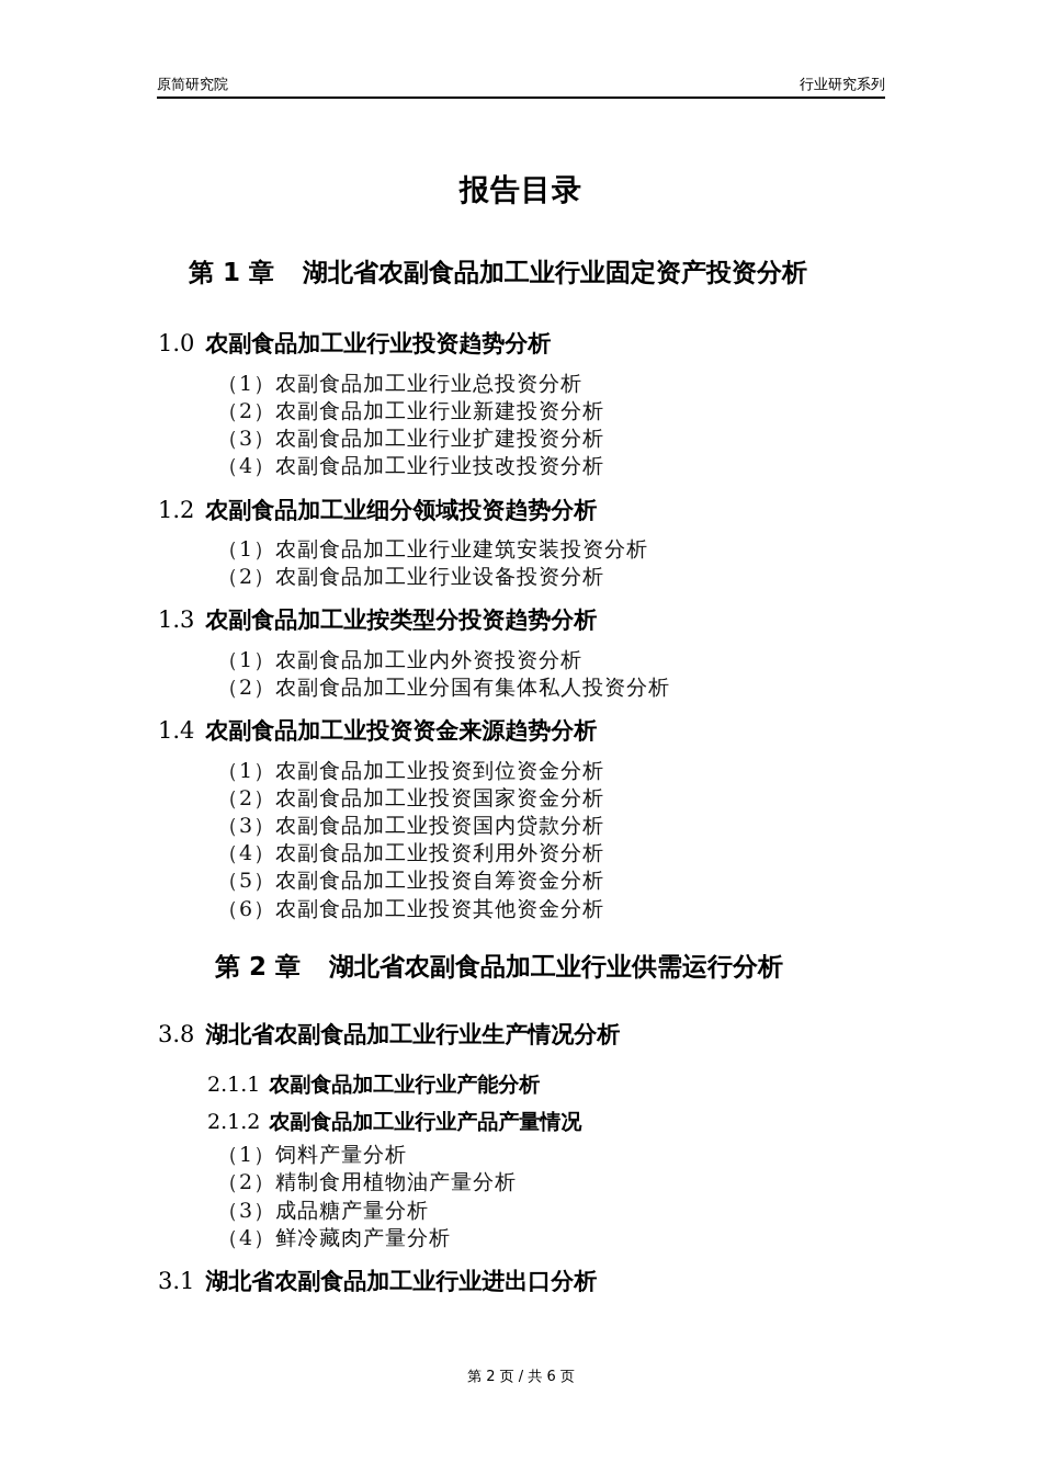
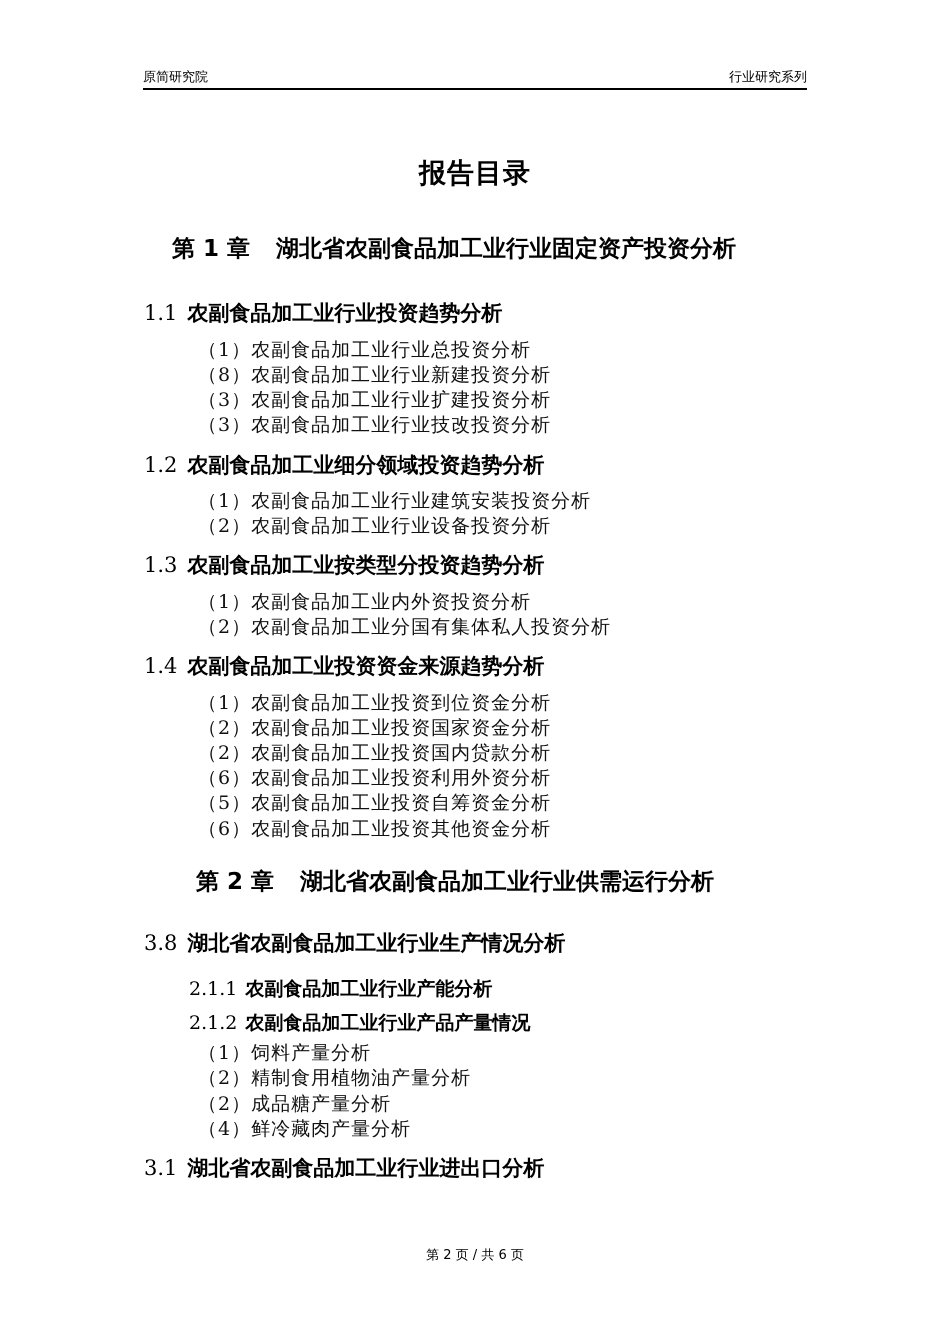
  原简研究院
  行业研究系列
  报告目录
  第 1 章 湖北省农副食品加工业行业固定资产投资分析
- 1.0 农副食品加工业行业投资趋势分析
+ 1.1 农副食品加工业行业投资趋势分析
  （1）农副食品加工业行业总投资分析
- （2）农副食品加工业行业新建投资分析
+ （8）农副食品加工业行业新建投资分析
  （3）农副食品加工业行业扩建投资分析
- （4）农副食品加工业行业技改投资分析
+ （3）农副食品加工业行业技改投资分析
  1.2 农副食品加工业细分领域投资趋势分析
  （1）农副食品加工业行业建筑安装投资分析
  （2）农副食品加工业行业设备投资分析
  1.3 农副食品加工业按类型分投资趋势分析
  （1）农副食品加工业内外资投资分析
  （2）农副食品加工业分国有集体私人投资分析
  1.4 农副食品加工业投资资金来源趋势分析
  （1）农副食品加工业投资到位资金分析
  （2）农副食品加工业投资国家资金分析
- （3）农副食品加工业投资国内贷款分析
+ （2）农副食品加工业投资国内贷款分析
- （4）农副食品加工业投资利用外资分析
+ （6）农副食品加工业投资利用外资分析
  （5）农副食品加工业投资自筹资金分析
  （6）农副食品加工业投资其他资金分析
  第 2 章 湖北省农副食品加工业行业供需运行分析
  3.8 湖北省农副食品加工业行业生产情况分析
  2.1.1 农副食品加工业行业产能分析
  2.1.2 农副食品加工业行业产品产量情况
  （1）饲料产量分析
  （2）精制食用植物油产量分析
- （3）成品糖产量分析
+ （2）成品糖产量分析
  （4）鲜冷藏肉产量分析
  3.1 湖北省农副食品加工业行业进出口分析
  第 2 页 / 共 6 页
